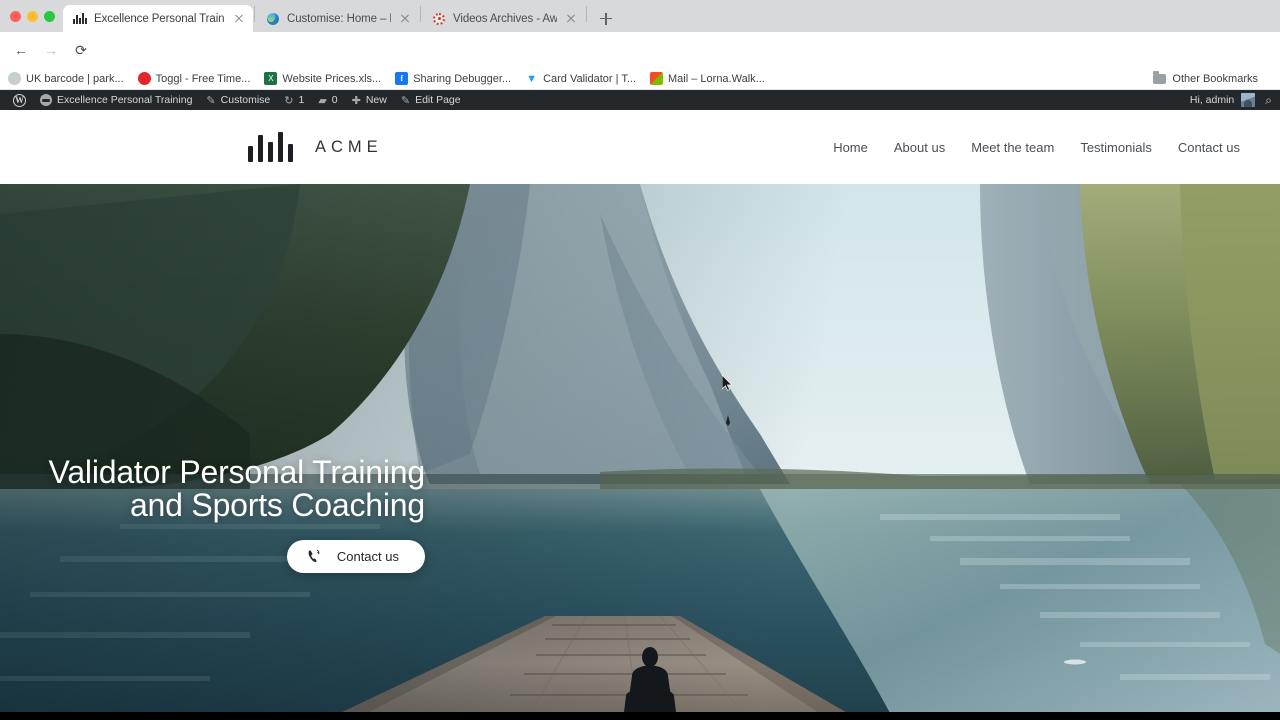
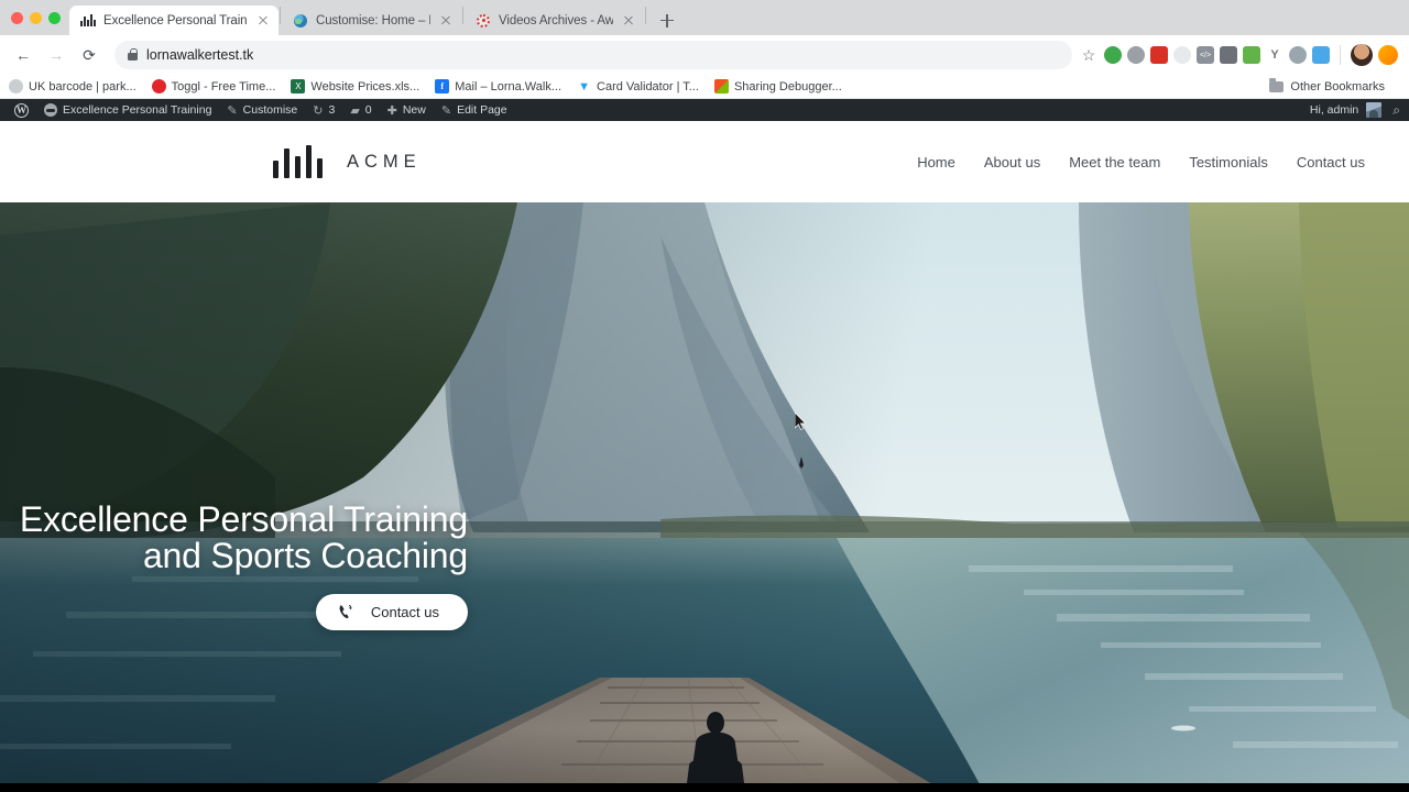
  Excellence Personal Train
  Videos Archives - Aw
  ←
  →
  ⟳
+ lornawalkertest.tk
+ ☆
+ Y
  UK barcode | park...
  Toggl - Free Time...
  X
  Website Prices.xls...
  f
- Sharing Debugger...
+ Mail – Lorna.Walk...
  ▼
  Card Validator | T...
- Mail – Lorna.Walk...
+ Sharing Debugger...
  Other Bookmarks
  W
  Excellence Personal Training
  ✎
  Customise
  ↻
- 1
+ 3
  ▰
  0
  ✚
  New
  ✎
  Edit Page
  Hi, admin
  ⌕
  ACME
  Home
  About us
  Meet the team
  Testimonials
  Contact us
- Validator Personal Training and Sports Coaching
+ Excellence Personal Training and Sports Coaching
  Contact us
